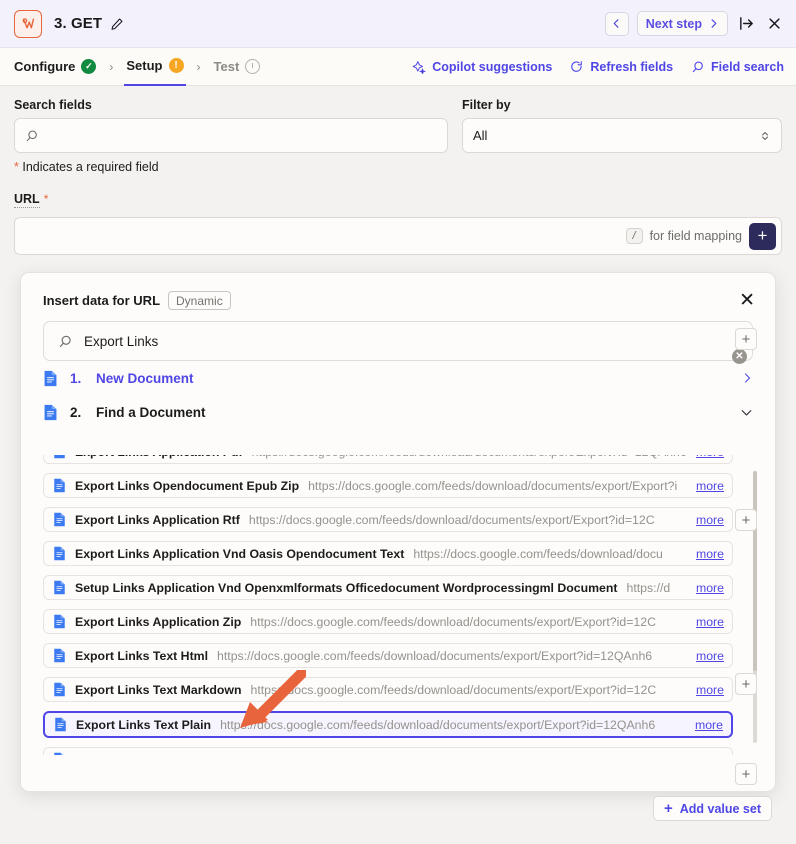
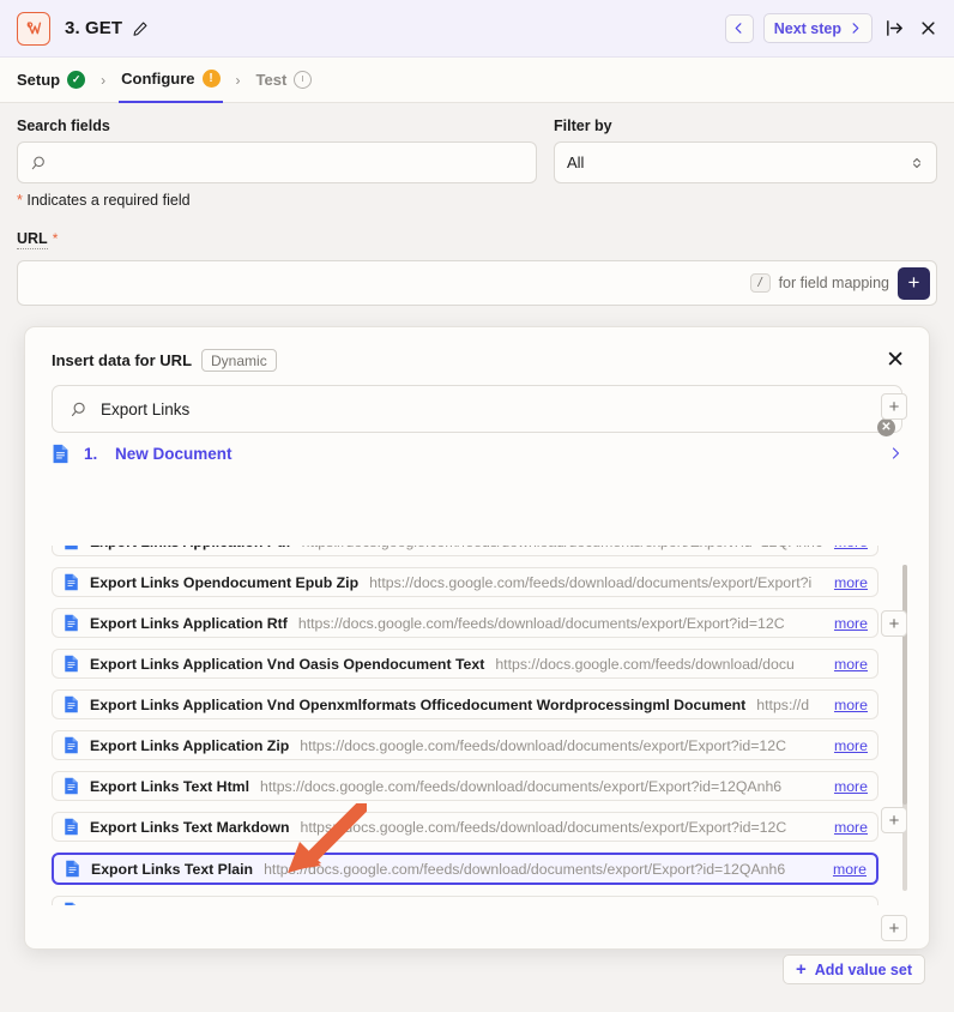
  3. GET
  Next step
- Configure
+ Setup
  ✓
  ›
- Setup
+ Configure
  !
  ›
  Test
- Copilot suggestions
- Refresh fields
- Field search
  Search fields
  Filter by
  All
  * Indicates a required field
  URL *
  /
  for field mapping
  +
  Insert data for URL
  Dynamic
  ✕
  Export Links
  +
  ✕
  1.
  New Document
- 2.
- Find a Document
  Export Links Opendocument Epub Zip
  https://docs.google.com/feeds/download/documents/export/Export?i
  more
  Export Links Application Rtf
  https://docs.google.com/feeds/download/documents/export/Export?id=12C
  more
  Export Links Application Vnd Oasis Opendocument Text
  https://docs.google.com/feeds/download/docu
  more
- Setup Links Application Vnd Openxmlformats Officedocument Wordprocessingml Document
+ Export Links Application Vnd Openxmlformats Officedocument Wordprocessingml Document
  https://d
  more
  Export Links Application Zip
  https://docs.google.com/feeds/download/documents/export/Export?id=12C
  more
  Export Links Text Html
  https://docs.google.com/feeds/download/documents/export/Export?id=12QAnh6
  more
  Export Links Text Markdown
  httpsocs.google.com/feeds/download/documents/export/Export?id=12C
  more
  Export Links Text Plain
  http/docs.google.com/feeds/download/documents/export/Export?id=12QAnh6
  more
  +
  +
  +
  +
  Add value set
